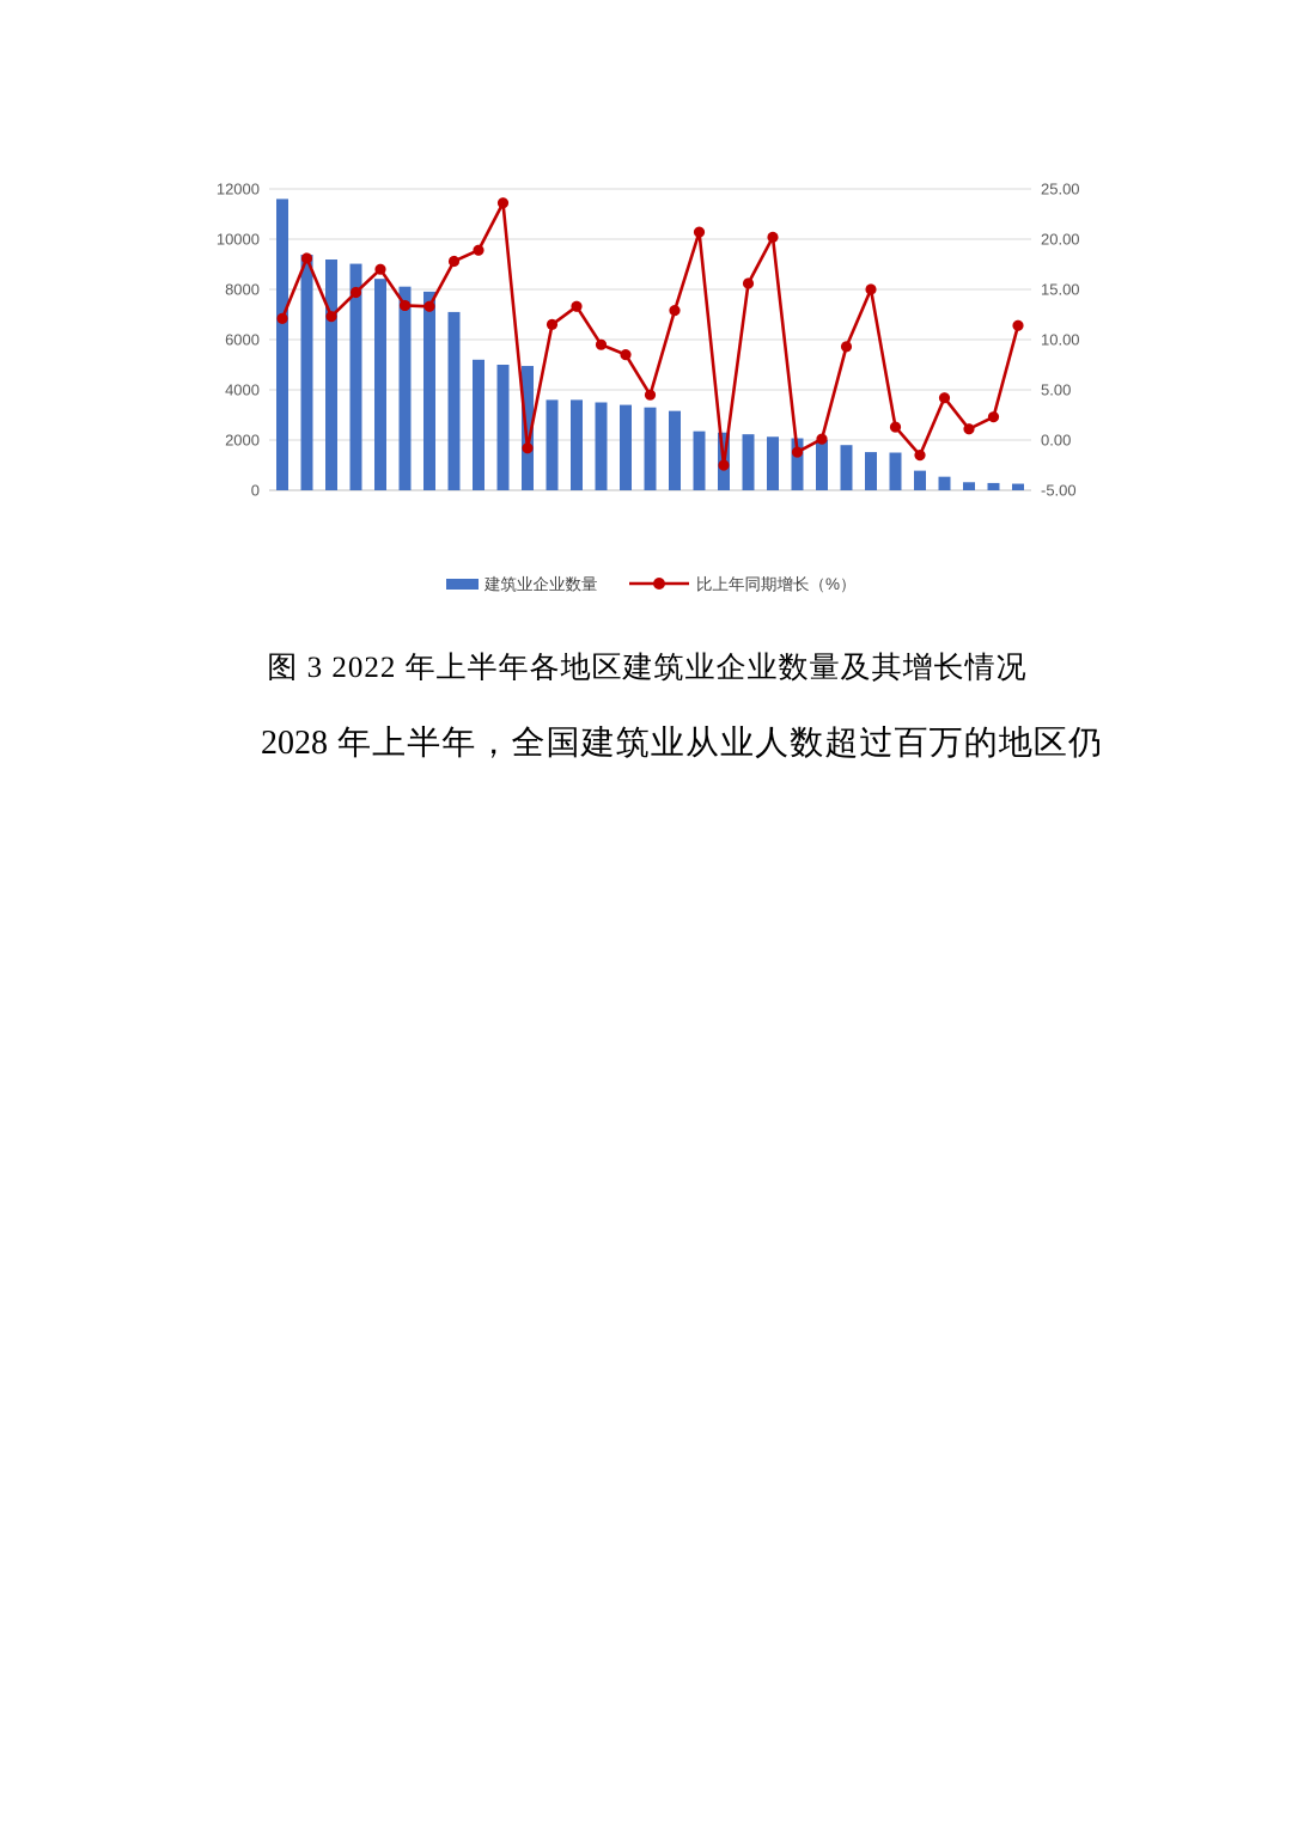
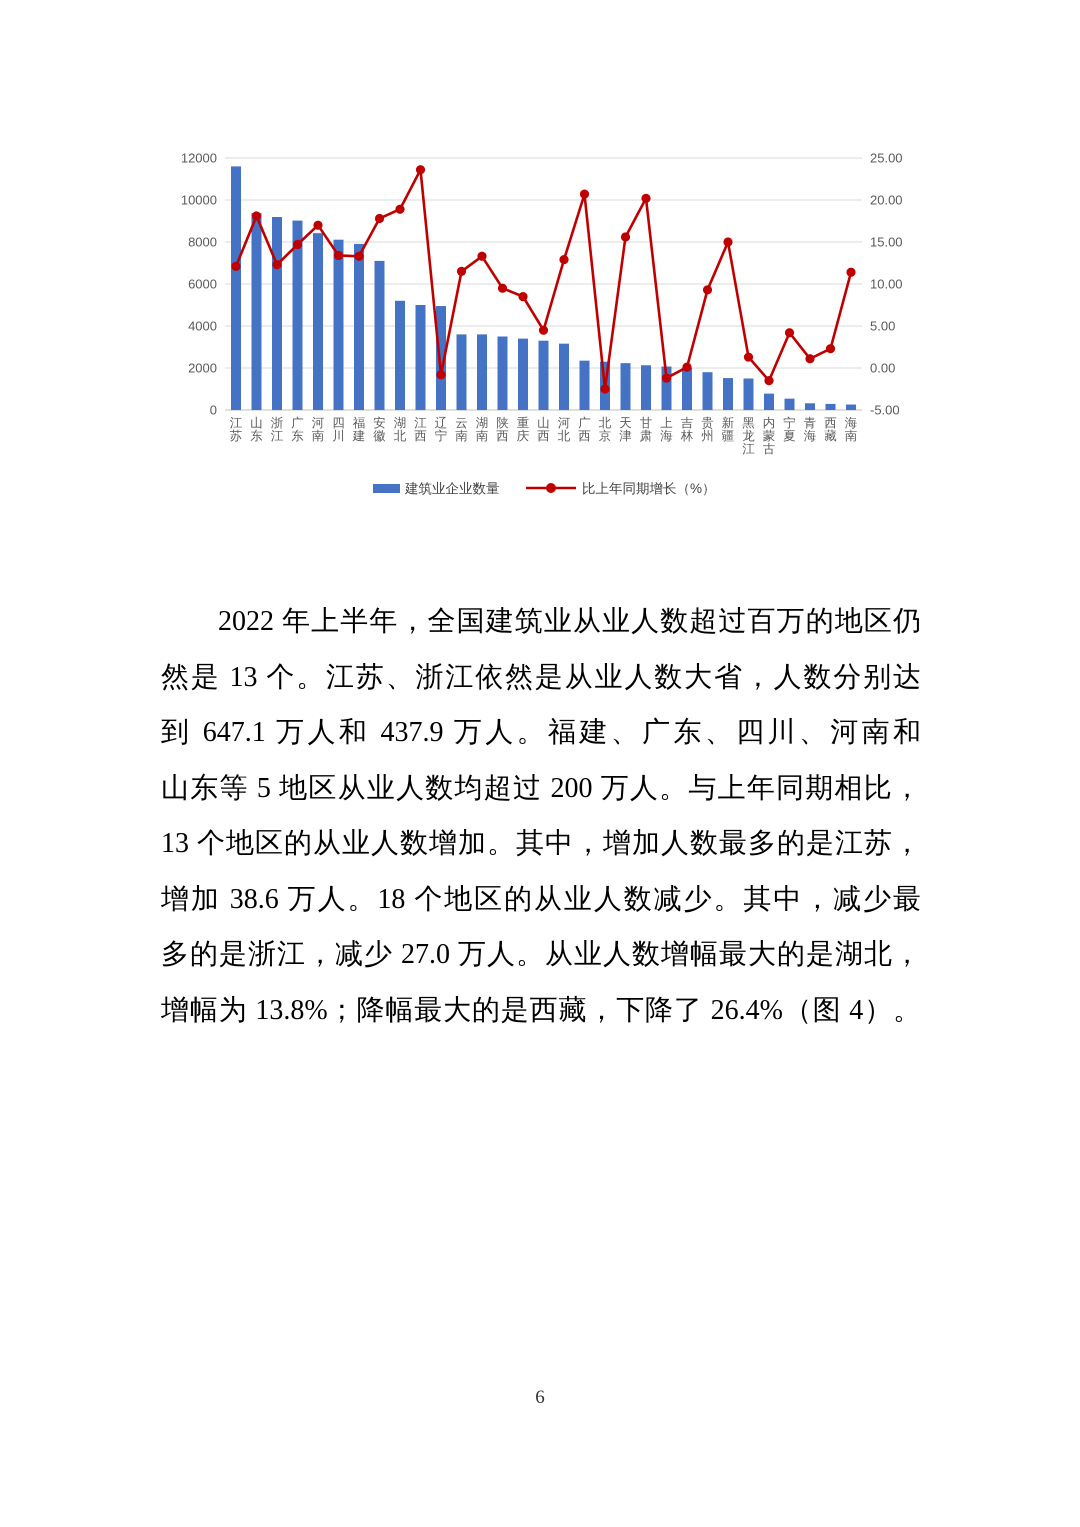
  0
  2000
  4000
  6000
  8000
  10000
  12000
  -5.00
  0.00
  5.00
  10.00
  15.00
  20.00
  25.00
+ 江苏
+ 山东
+ 浙江
+ 广东
+ 河南
+ 四川
+ 福建
+ 安徽
+ 湖北
+ 江西
+ 辽宁
+ 云南
+ 湖南
+ 陕西
+ 重庆
+ 山西
+ 河北
+ 广西
+ 北京
+ 天津
+ 甘肃
+ 上海
+ 吉林
+ 贵州
+ 新疆
+ 黑龙江
+ 内蒙古
+ 宁夏
+ 青海
+ 西藏
+ 海南
  建筑业企业数量
  比上年同期增长（%）
- 图 3 2022 年上半年各地区建筑业企业数量及其增长情况
- 2028 年上半年，全国建筑业从业人数超过百万的地区仍
+ 2022 年上半年，全国建筑业从业人数超过百万的地区仍
+ 然是 13 个。江苏、浙江依然是从业人数大省，人数分别达
+ 到 647.1 万人和 437.9 万人。福建、广东、四川、河南和
+ 山东等 5 地区从业人数均超过 200 万人。与上年同期相比，
+ 13 个地区的从业人数增加。其中，增加人数最多的是江苏，
+ 增加 38.6 万人。18 个地区的从业人数减少。其中，减少最
+ 多的是浙江，减少 27.0 万人。从业人数增幅最大的是湖北，
+ 增幅为 13.8%；降幅最大的是西藏，下降了 26.4%（图 4）。
+ 6
